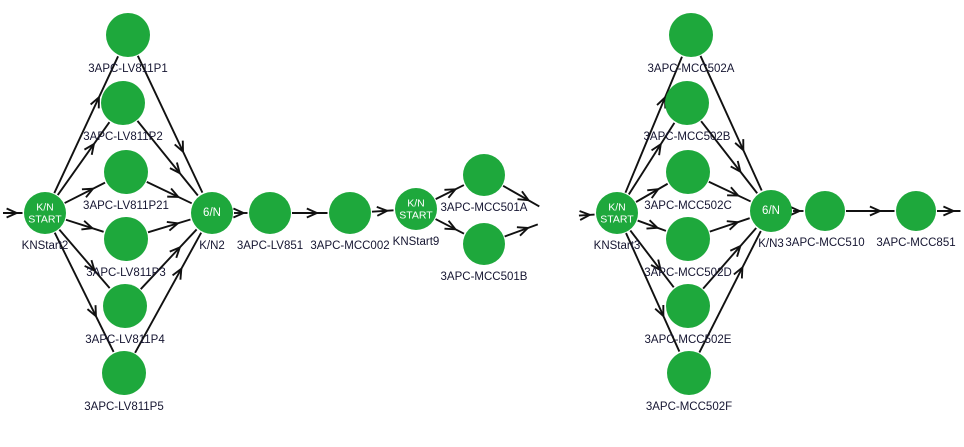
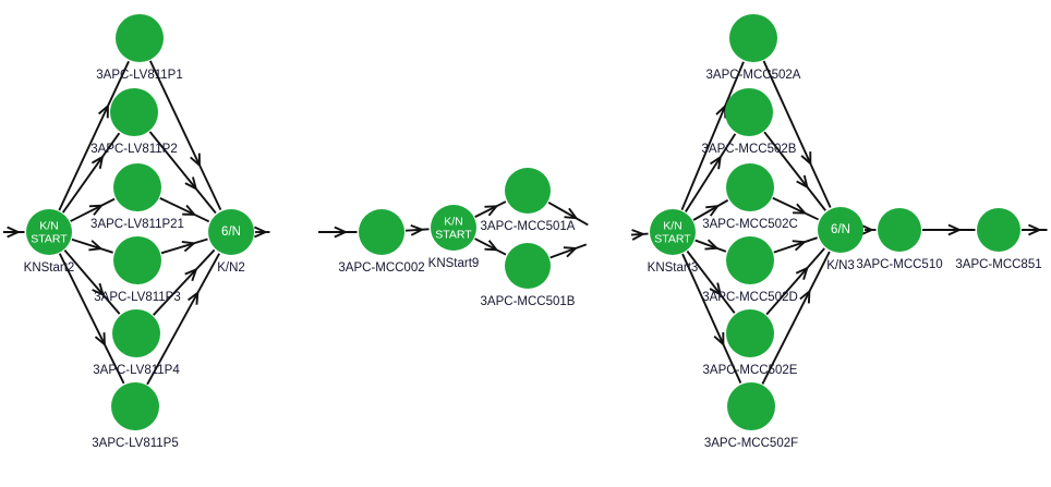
  K/N
  START
  KNStart2
  3APC-LV811P1
  3APC-LV811P2
  3APC-LV811P21
  3APC-LV811P3
  3APC-LV811P4
  3APC-LV811P5
  6/N
  K/N2
- 3APC-LV851
  3APC-MCC002
  K/N
  START
  KNStart9
  3APC-MCC501A
  3APC-MCC501B
  K/N
  START
  KNStart3
  3APC-MCC502A
  3APC-MCC502B
  3APC-MCC502C
  3APC-MCC502D
  3APC-MCC502E
  3APC-MCC502F
  6/N
  K/N3
  3APC-MCC510
  3APC-MCC851
